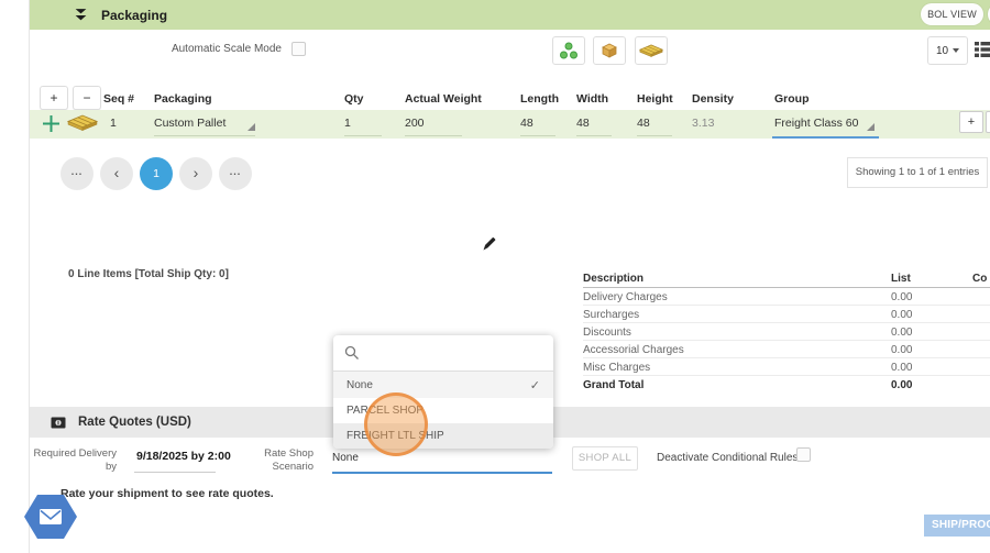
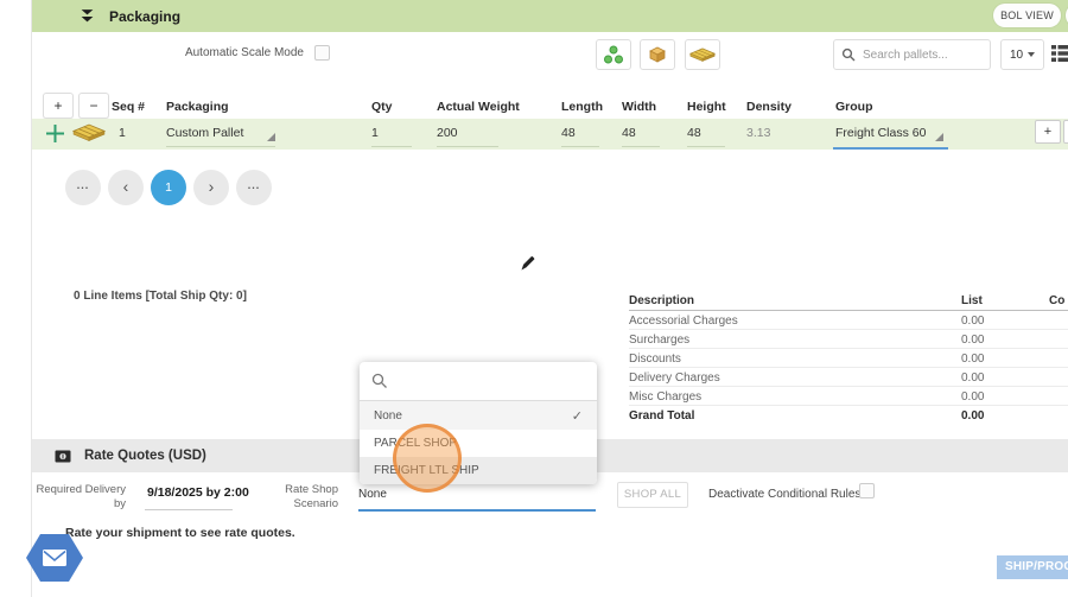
  Packaging
  BOL VIEW
  Automatic Scale Mode
+ Search pallets...
  10
  +
  −
  Seq #
  Packaging
  Qty
  Actual Weight
  Length
  Width
  Height
  Density
  Group
  1
  Custom Pallet
  1
  200
  48
  48
  48
  3.13
  Freight Class 60
  +
  ...
  ‹
  1
  ›
  ...
- Showing 1 to 1 of 1 entries
  0 Line Items [Total Ship Qty: 0]
  Description
  List
  Co
- Delivery Charges
+ Accessorial Charges
  0.00
  Surcharges
  0.00
  Discounts
  0.00
- Accessorial Charges
+ Delivery Charges
  0.00
  Misc Charges
  0.00
  Grand Total
  0.00
  Rate Quotes (USD)
  Required Delivery
  by
  9/18/2025 by 2:00
  Rate Shop
  Scenario
  None
  SHOP ALL
  Deactivate Conditional Rules
  Rate your shipment to see rate quotes.
  None
  ✓
  PARCEL SHOP
  FREIGHT LTL SHIP
  SHIP/PRO
